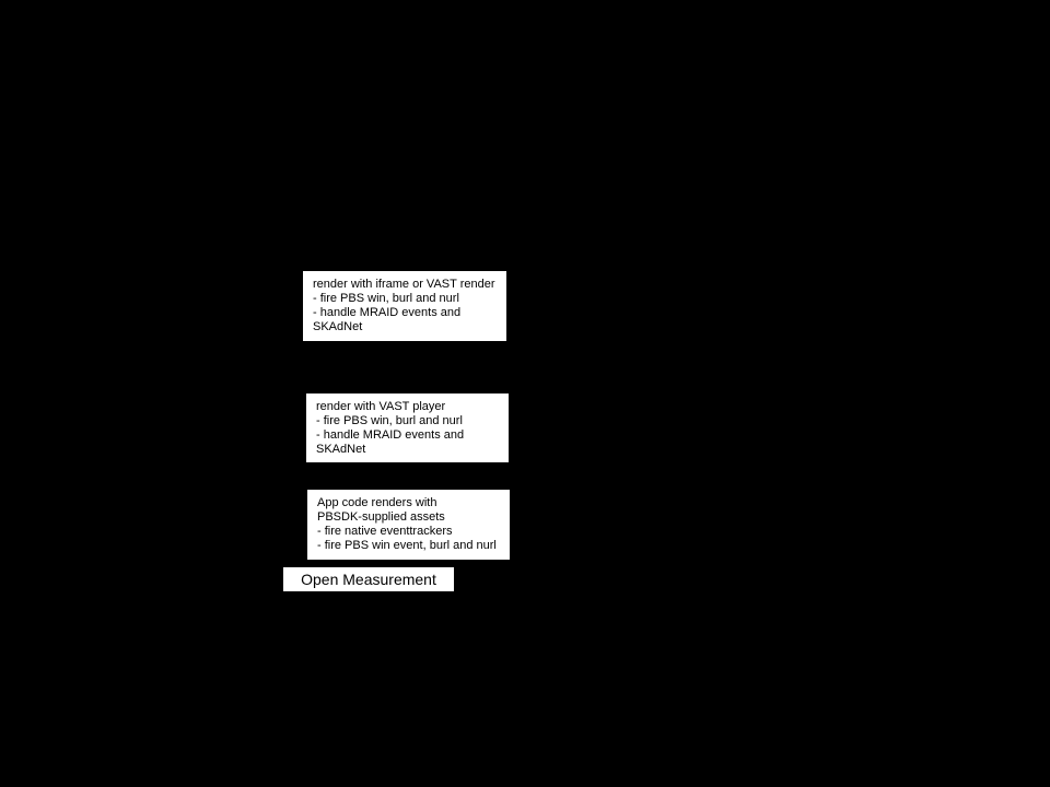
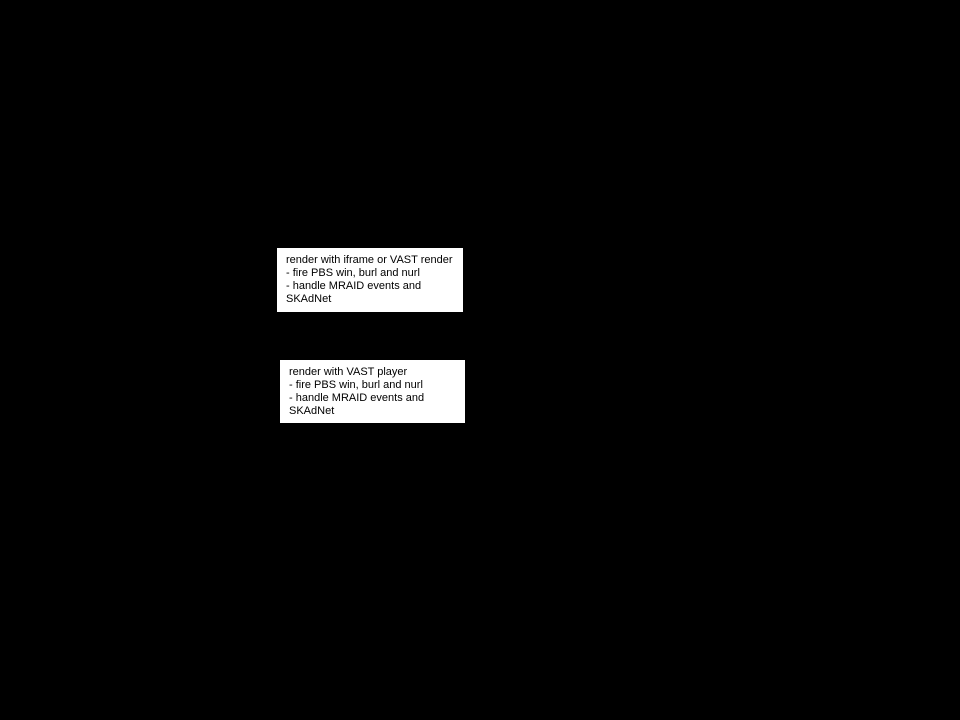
  render with iframe or VAST render
  - fire PBS win, burl and nurl
  - handle MRAID events and
  SKAdNet
  render with VAST player
  - fire PBS win, burl and nurl
  - handle MRAID events and
  SKAdNet
- App code renders with
- PBSDK-supplied assets
- - fire native eventtrackers
- - fire PBS win event, burl and nurl
- Open Measurement
